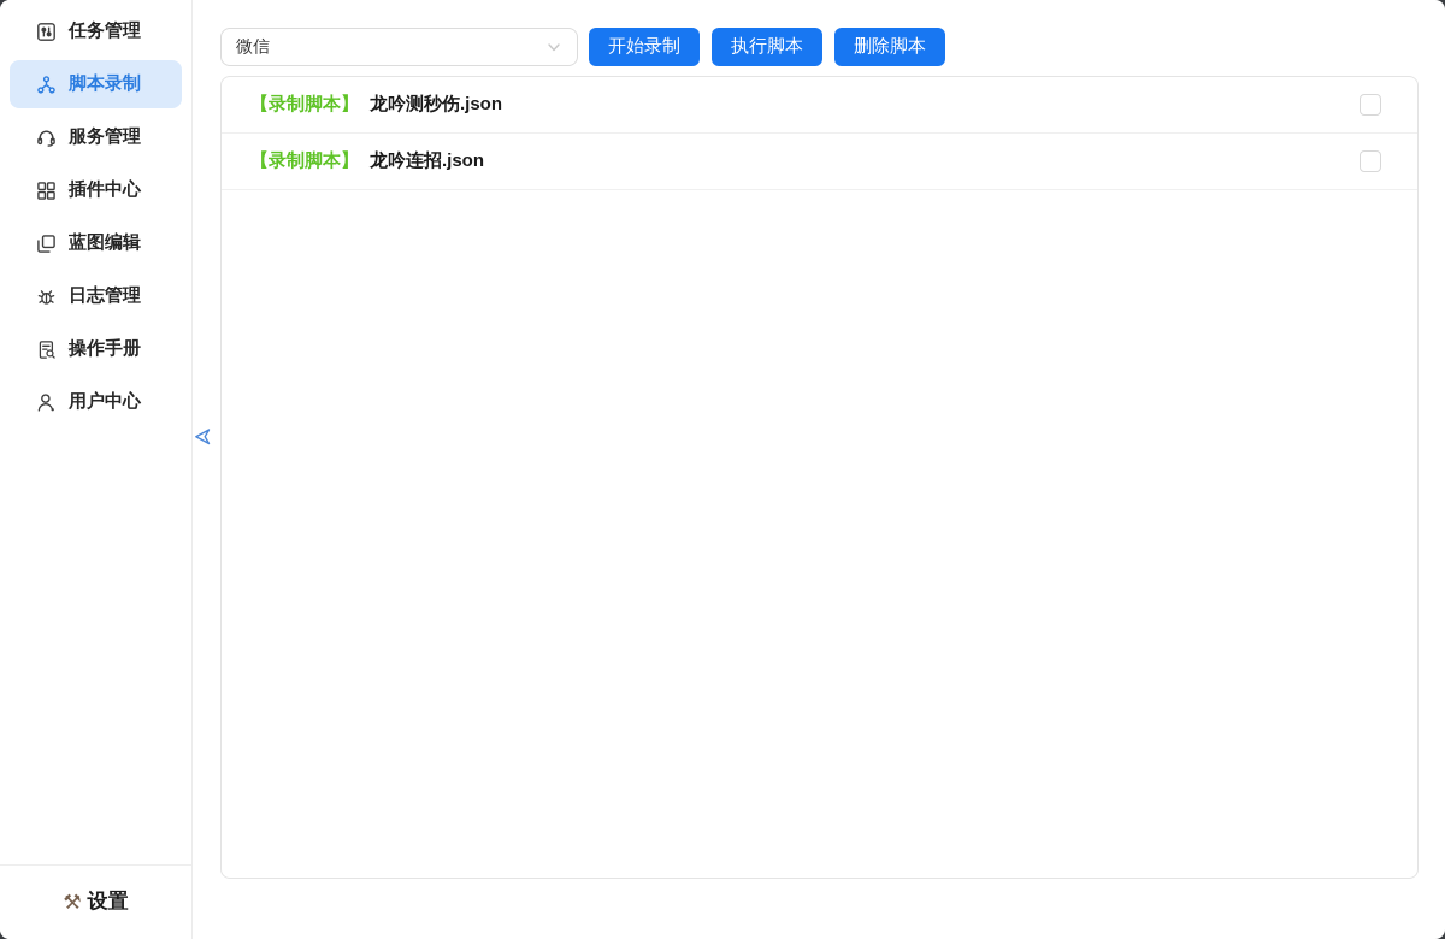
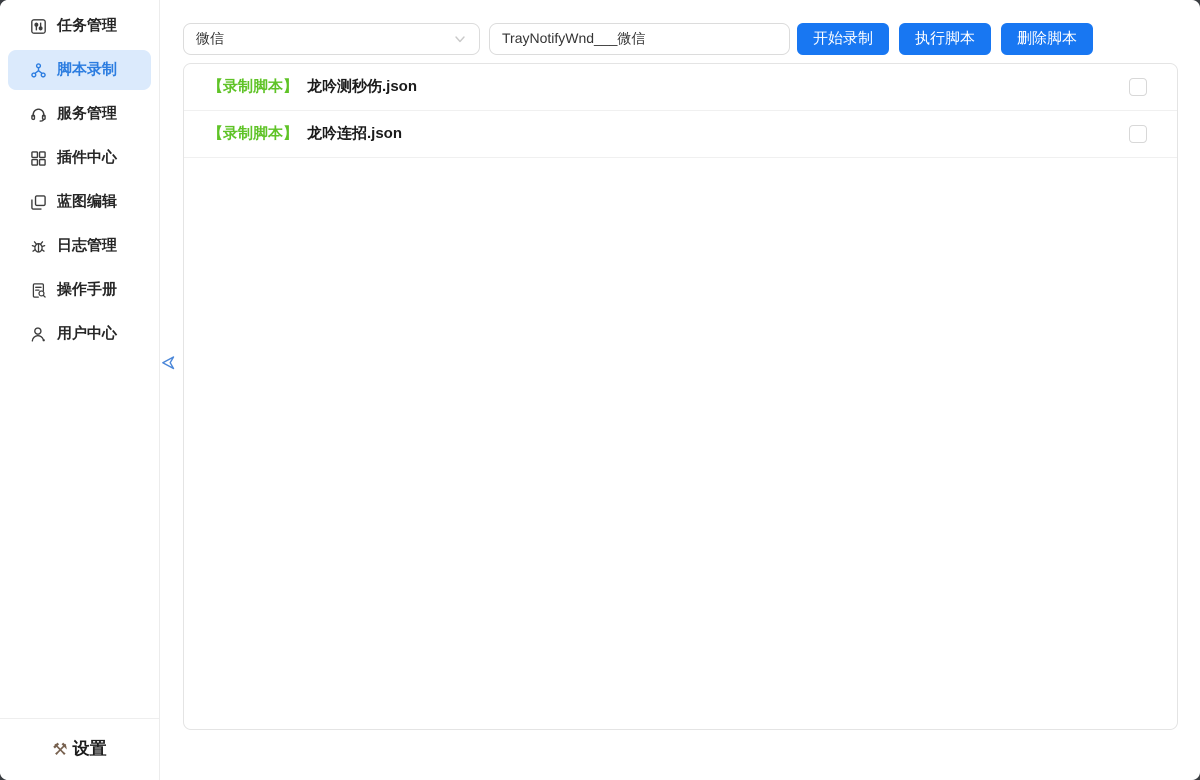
  任务管理
  脚本录制
  服务管理
  插件中心
  蓝图编辑
  日志管理
  操作手册
  用户中心
  ⚒
  设置
  微信
+ TrayNotifyWnd___微信
  开始录制
  执行脚本
  删除脚本
  【录制脚本】
  龙吟测秒伤.json
  【录制脚本】
  龙吟连招.json
